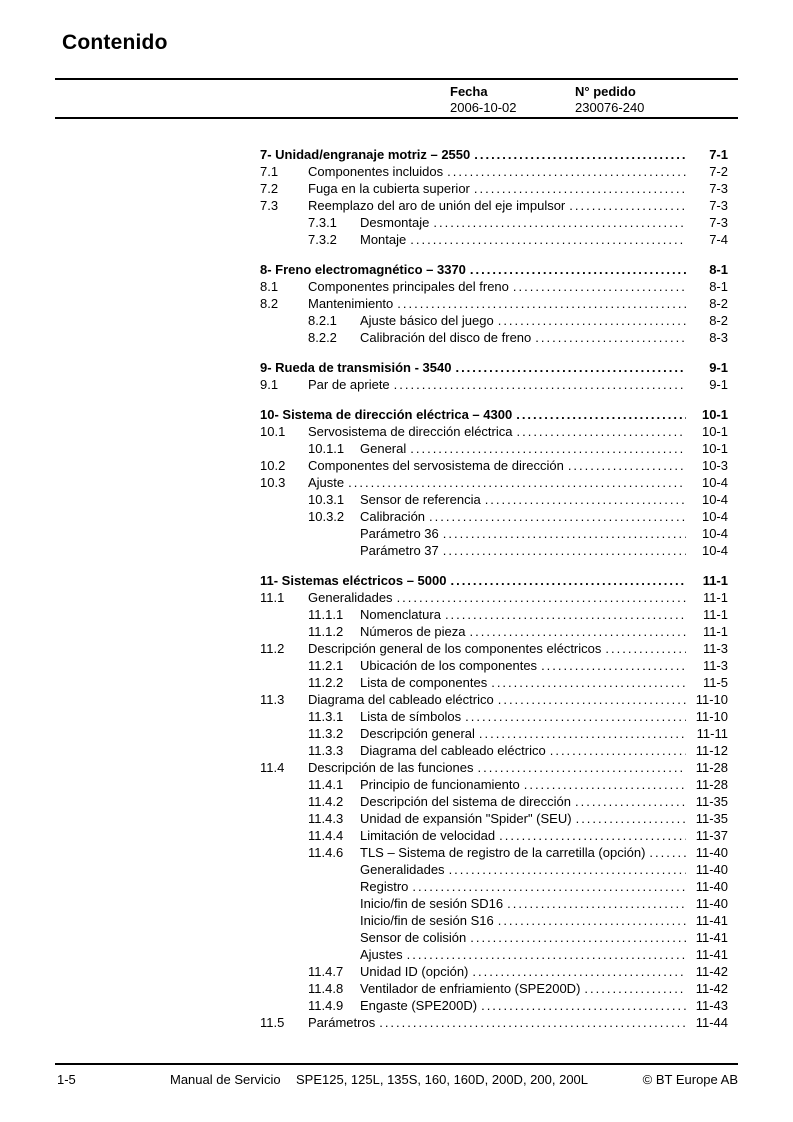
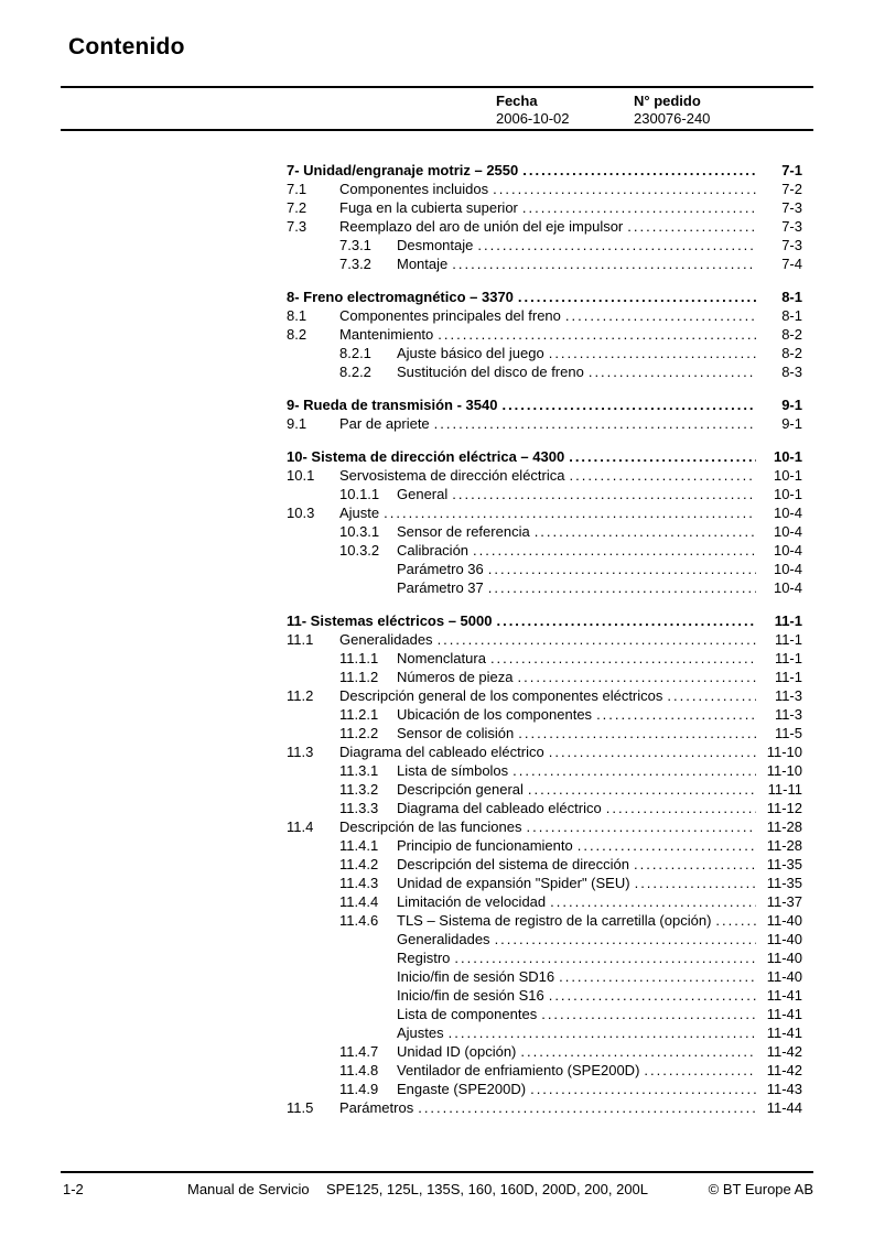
  Contenido
  Fecha
  2006-10-02
  N° pedido
  230076-240
  7- Unidad/engranaje motriz – 2550
  7-1
  7.1
  Componentes incluidos
  7-2
  7.2
  Fuga en la cubierta superior
  7-3
  7.3
  Reemplazo del aro de unión del eje impulsor
  7-3
  7.3.1
  Desmontaje
  7-3
  7.3.2
  Montaje
  7-4
  8- Freno electromagnético – 3370
  8-1
  8.1
  Componentes principales del freno
  8-1
  8.2
  Mantenimiento
  8-2
  8.2.1
  Ajuste básico del juego
  8-2
  8.2.2
- Calibración del disco de freno
+ Sustitución del disco de freno
  8-3
  9- Rueda de transmisión - 3540
  9-1
  9.1
  Par de apriete
  9-1
  10- Sistema de dirección eléctrica – 4300
  10-1
  10.1
  Servosistema de dirección eléctrica
  10-1
  10.1.1
  General
  10-1
- 10.2
- Componentes del servosistema de dirección
- 10-3
  10.3
  Ajuste
  10-4
  10.3.1
  Sensor de referencia
  10-4
  10.3.2
  Calibración
  10-4
  Parámetro 36
  10-4
  Parámetro 37
  10-4
  11- Sistemas eléctricos – 5000
  11-1
  11.1
  Generalidades
  11-1
  11.1.1
  Nomenclatura
  11-1
  11.1.2
  Números de pieza
  11-1
  11.2
  Descripción general de los componentes eléctricos
  11-3
  11.2.1
  Ubicación de los componentes
  11-3
  11.2.2
- Lista de componentes
+ Sensor de colisión
  11-5
  11.3
  Diagrama del cableado eléctrico
  11-10
  11.3.1
  Lista de símbolos
  11-10
  11.3.2
  Descripción general
  11-11
  11.3.3
  Diagrama del cableado eléctrico
  11-12
  11.4
  Descripción de las funciones
  11-28
  11.4.1
  Principio de funcionamiento
  11-28
  11.4.2
  Descripción del sistema de dirección
  11-35
  11.4.3
  Unidad de expansión "Spider" (SEU)
  11-35
  11.4.4
  Limitación de velocidad
  11-37
  11.4.6
  TLS – Sistema de registro de la carretilla (opción)
  11-40
  Generalidades
  11-40
  Registro
  11-40
  Inicio/fin de sesión SD16
  11-40
  Inicio/fin de sesión S16
  11-41
- Sensor de colisión
+ Lista de componentes
  11-41
  Ajustes
  11-41
  11.4.7
  Unidad ID (opción)
  11-42
  11.4.8
  Ventilador de enfriamiento (SPE200D)
  11-42
  11.4.9
  Engaste (SPE200D)
  11-43
  11.5
  Parámetros
  11-44
- 1-5
+ 1-2
  Manual de Servicio
  SPE125, 125L, 135S, 160, 160D, 200D, 200, 200L
  © BT Europe AB
